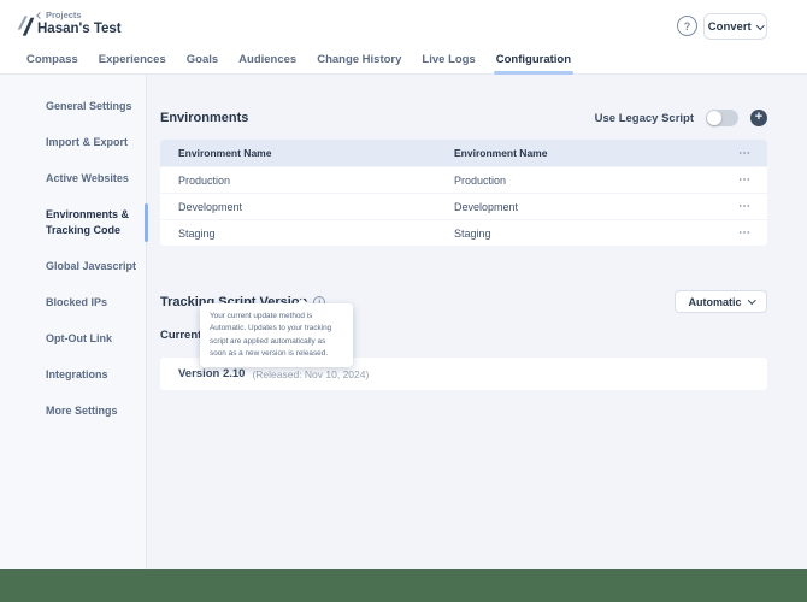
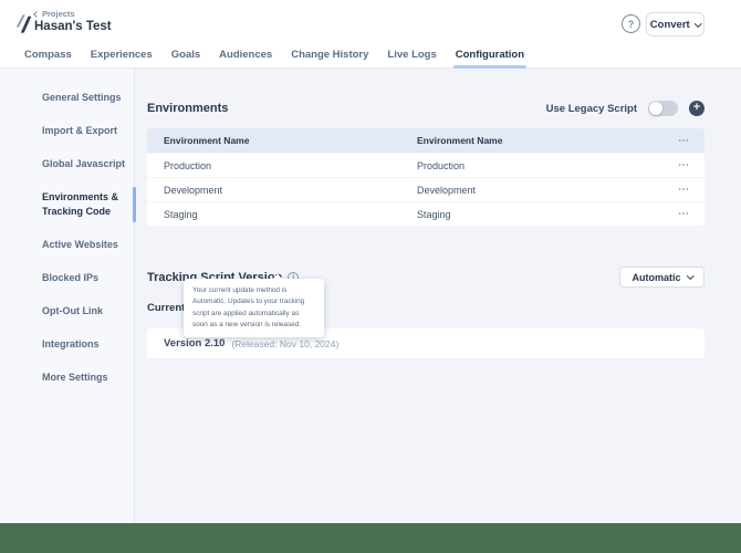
  Projects
  Hasan's Test
  ?
  Convert
  Compass
  Experiences
  Goals
  Audiences
  Change History
  Live Logs
  Configuration
  General Settings
  Import & Export
- Active Websites
+ Global Javascript
  Environments & Tracking Code
- Global Javascript
+ Active Websites
  Blocked IPs
  Opt-Out Link
  Integrations
  More Settings
  Environments
  Use Legacy Script
  +
  Environment Name
  Environment Name
  ⋯
  Production
  Production
  ⋯
  Development
  Development
  ⋯
  Staging
  Staging
  ⋯
  Tracking Script Versio
  Automatic
  Version 2.10
  (Released: Nov 10, 2024)
